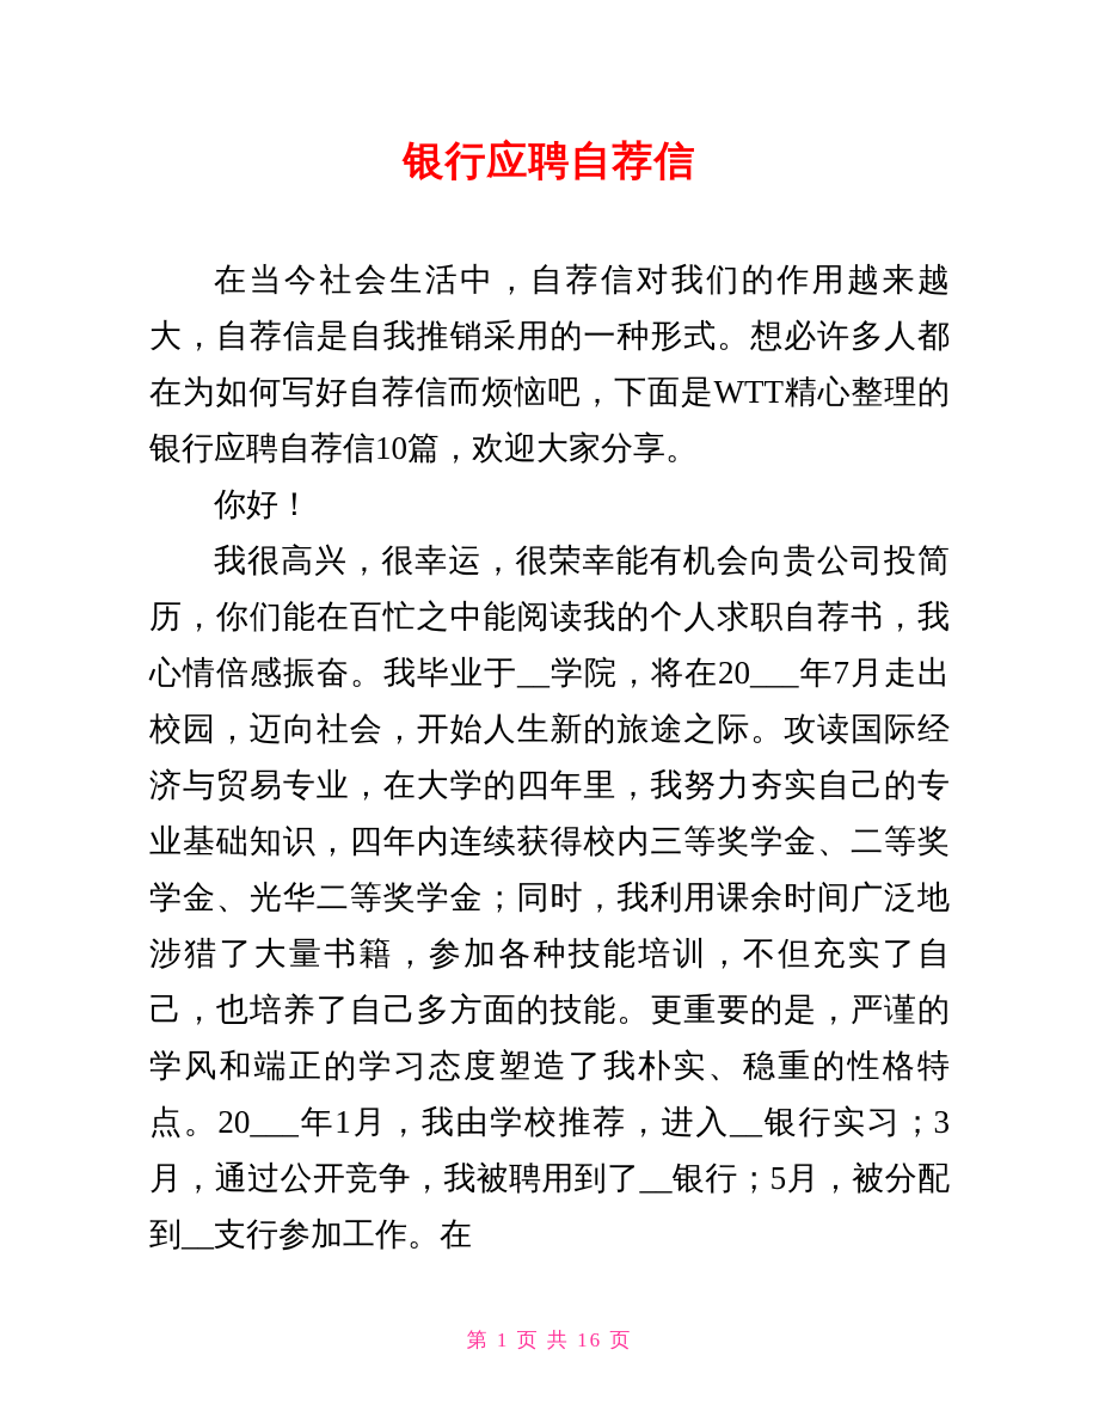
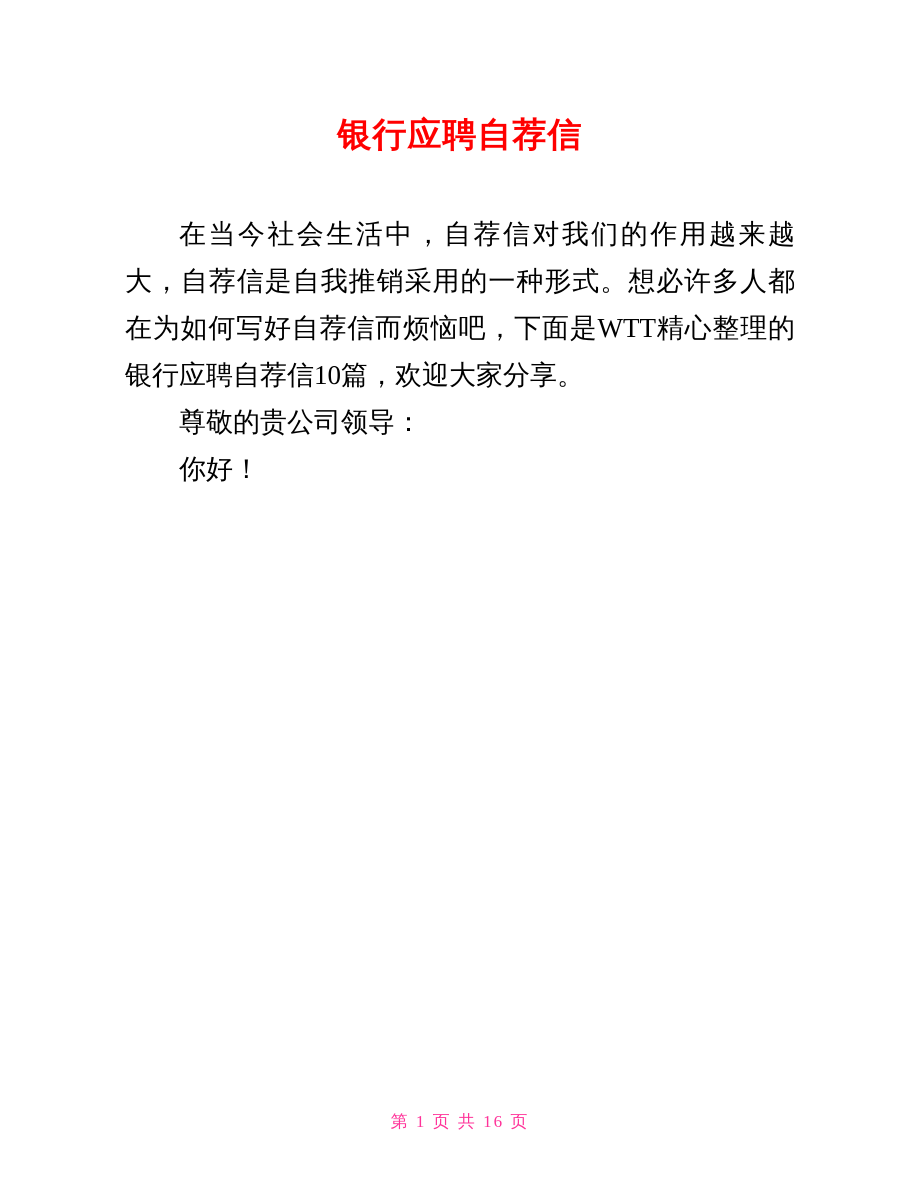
  银行应聘自荐信
  在当今社会生活中，自荐信对我们的作用越来越大，自荐信是自我推销采用的一种形式。想必许多人都在为如何写好自荐信而烦恼吧，下面是WTT精心整理的银行应聘自荐信10篇，欢迎大家分享。
+ 尊敬的贵公司领导：
  你好！
- 我很高兴，很幸运，很荣幸能有机会向贵公司投简历，你们能在百忙之中能阅读我的个人求职自荐书，我心情倍感振奋。我毕业于__学院，将在20___年7月走出校园，迈向社会，开始人生新的旅途之际。攻读国际经济与贸易专业，在大学的四年里，我努力夯实自己的专业基础知识，四年内连续获得校内三等奖学金、二等奖学金、光华二等奖学金；同时，我利用课余时间广泛地涉猎了大量书籍，参加各种技能培训，不但充实了自己，也培养了自己多方面的技能。更重要的是，严谨的学风和端正的学习态度塑造了我朴实、稳重的性格特点。20___年1月，我由学校推荐，进入__银行实习；3月，通过公开竞争，我被聘用到了__银行；5月，被分配到__支行参加工作。在
  第 1 页 共 16 页
